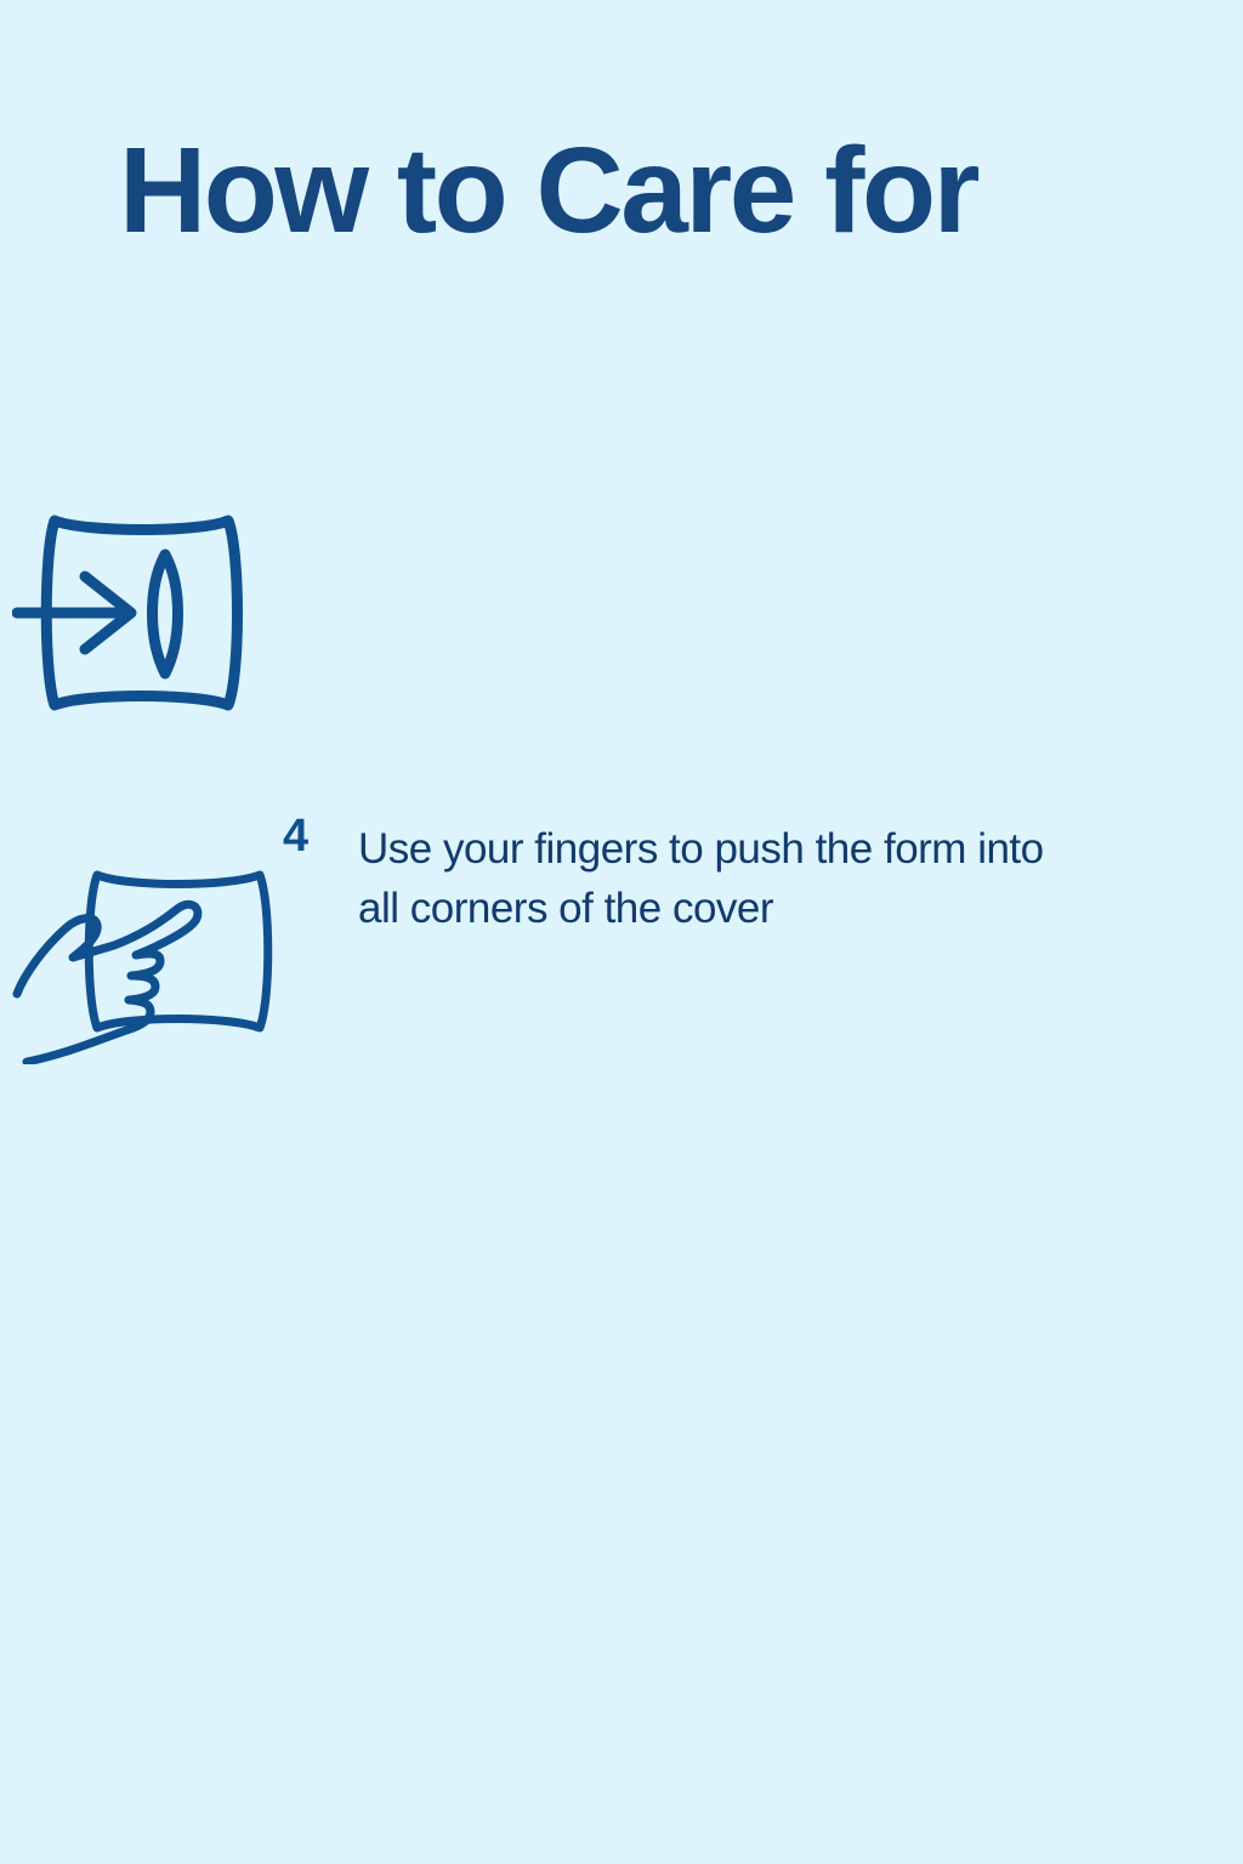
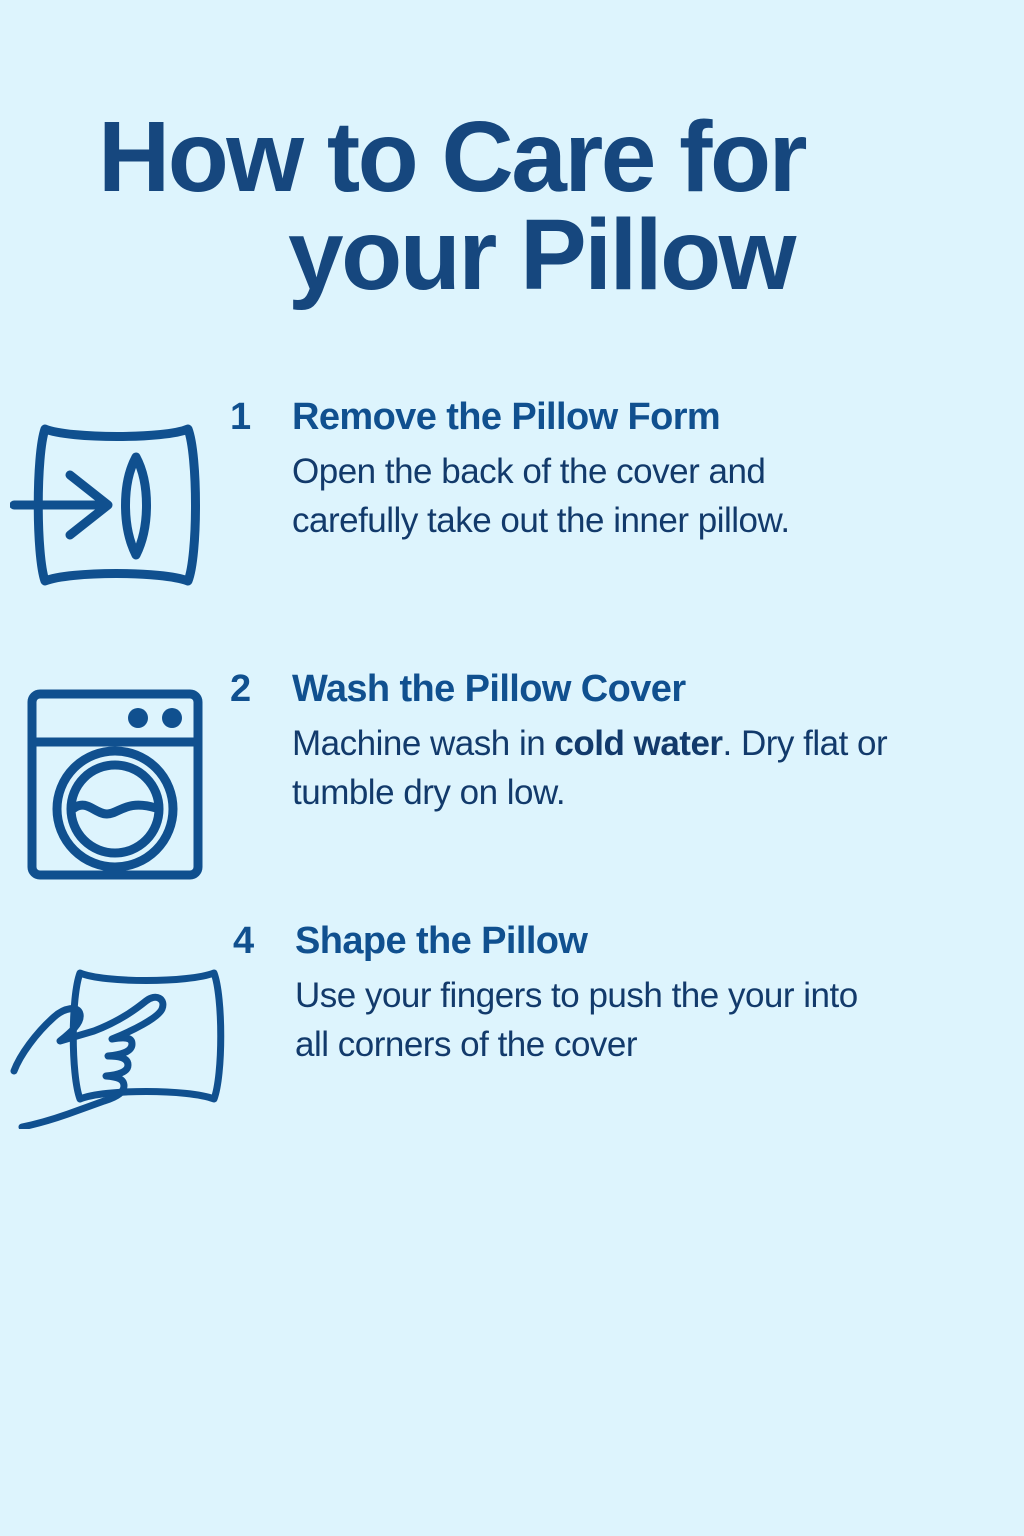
  How to Care for
+ your Pillow
+ 1
+ Remove the Pillow Form
+ Open the back of the cover and carefully take out the inner pillow.
+ 2
+ Wash the Pillow Cover
+ Machine wash in cold water. Dry flat or tumble dry on low.
  4
+ Shape the Pillow
- Use your fingers to push the form into all corners of the cover
+ Use your fingers to push the your into all corners of the cover
